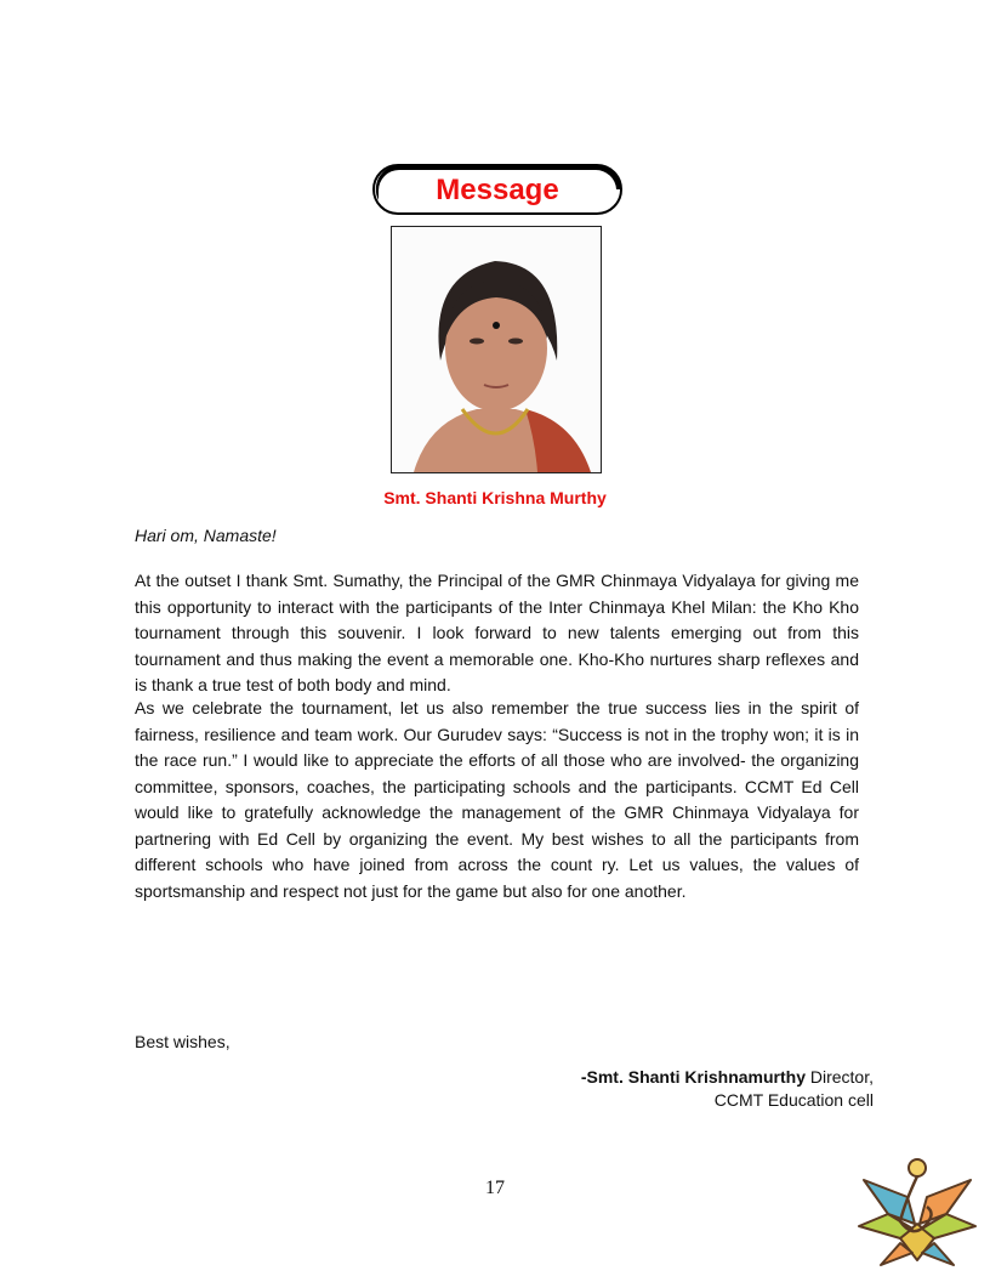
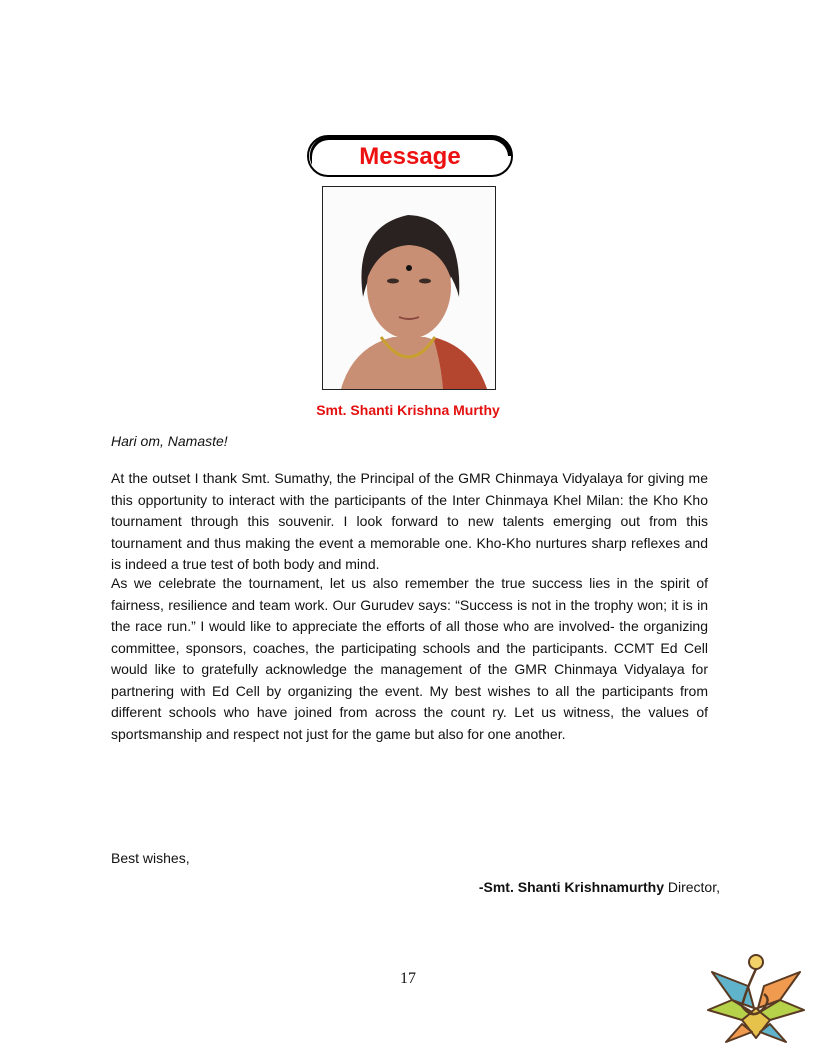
  Message
  Smt. Shanti Krishna Murthy
  Hari om, Namaste!
- At the outset I thank Smt. Sumathy, the Principal of the GMR Chinmaya Vidyalaya for giving me this opportunity to interact with the participants of the Inter Chinmaya Khel Milan: the Kho Kho tournament through this souvenir. I look forward to new talents emerging out from this tournament and thus making the event a memorable one. Kho-Kho nurtures sharp reflexes and is thank a true test of both body and mind.
+ At the outset I thank Smt. Sumathy, the Principal of the GMR Chinmaya Vidyalaya for giving me this opportunity to interact with the participants of the Inter Chinmaya Khel Milan: the Kho Kho tournament through this souvenir. I look forward to new talents emerging out from this tournament and thus making the event a memorable one. Kho-Kho nurtures sharp reflexes and is indeed a true test of both body and mind.
- As we celebrate the tournament, let us also remember the true success lies in the spirit of fairness, resilience and team work. Our Gurudev says: “Success is not in the trophy won; it is in the race run.” I would like to appreciate the efforts of all those who are involved- the organizing committee, sponsors, coaches, the participating schools and the participants. CCMT Ed Cell would like to gratefully acknowledge the management of the GMR Chinmaya Vidyalaya for partnering with Ed Cell by organizing the event. My best wishes to all the participants from different schools who have joined from across the count ry. Let us values, the values of sportsmanship and respect not just for the game but also for one another.
+ As we celebrate the tournament, let us also remember the true success lies in the spirit of fairness, resilience and team work. Our Gurudev says: “Success is not in the trophy won; it is in the race run.” I would like to appreciate the efforts of all those who are involved- the organizing committee, sponsors, coaches, the participating schools and the participants. CCMT Ed Cell would like to gratefully acknowledge the management of the GMR Chinmaya Vidyalaya for partnering with Ed Cell by organizing the event. My best wishes to all the participants from different schools who have joined from across the count ry. Let us witness, the values of sportsmanship and respect not just for the game but also for one another.
  Best wishes,
  -Smt. Shanti Krishnamurthy Director,
- CCMT Education cell
  17
